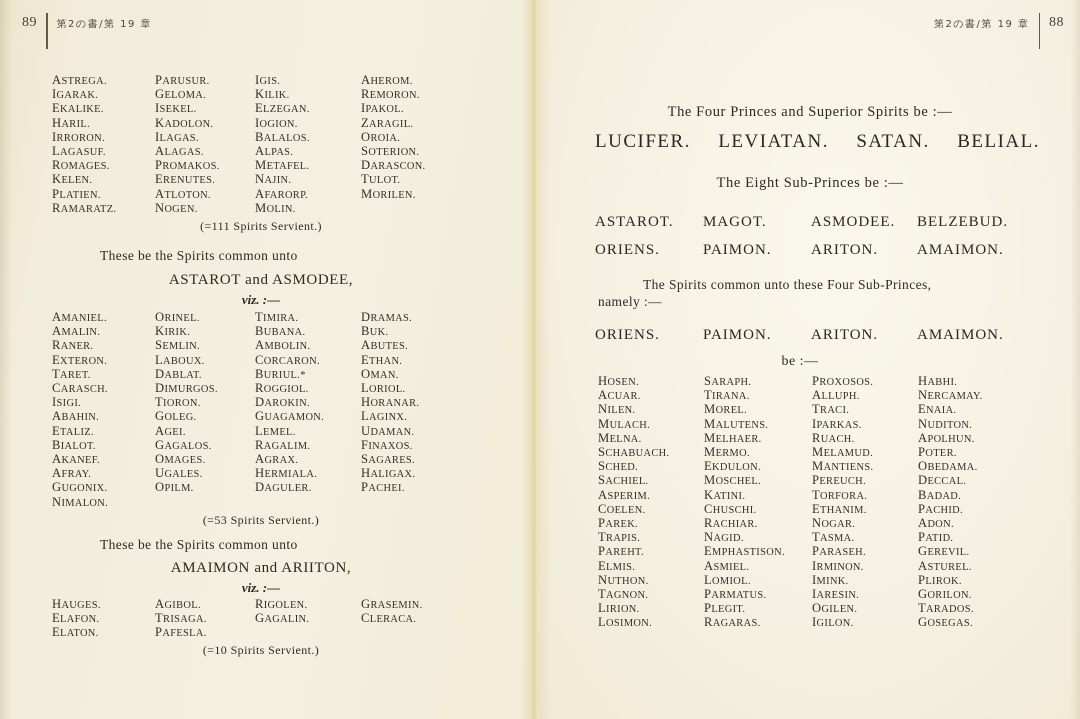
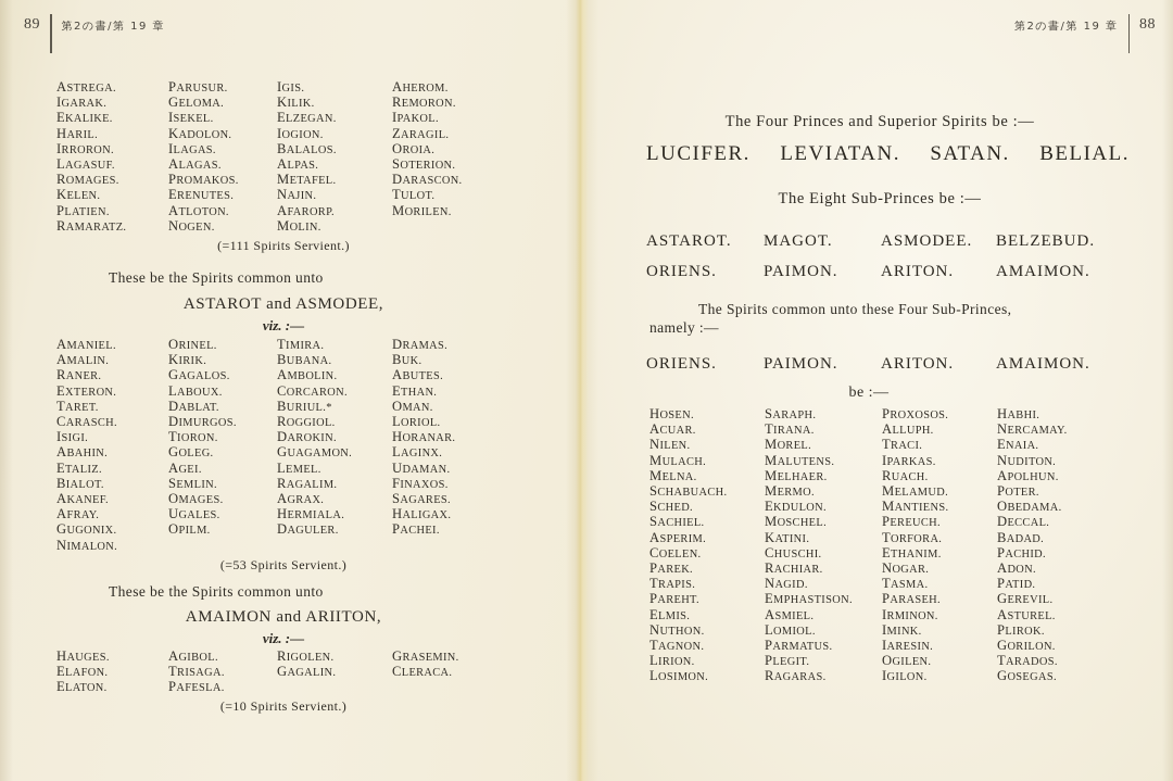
  89
  第2の書/第 19 章
  ASTREGA.
  PARUSUR.
  IGIS.
  AHEROM.
  IGARAK.
  GELOMA.
  KILIK.
  REMORON.
  EKALIKE.
  ISEKEL.
  ELZEGAN.
  IPAKOL.
  HARIL.
  KADOLON.
  IOGION.
  ZARAGIL.
  IRRORON.
  ILAGAS.
  BALALOS.
  OROIA.
  LAGASUF.
  ALAGAS.
  ALPAS.
  SOTERION.
  ROMAGES.
  PROMAKOS.
  METAFEL.
  DARASCON.
  KELEN.
  ERENUTES.
  NAJIN.
  TULOT.
  PLATIEN.
  ATLOTON.
  AFARORP.
  MORILEN.
  RAMARATZ.
  NOGEN.
  MOLIN.
  (=111 Spirits Servient.)
  These be the Spirits common unto
  ASTAROT and ASMODEE,
  viz. :—
  AMANIEL.
  ORINEL.
  TIMIRA.
  DRAMAS.
  AMALIN.
  KIRIK.
  BUBANA.
  BUK.
  RANER.
- SEMLIN.
+ GAGALOS.
  AMBOLIN.
  ABUTES.
  EXTERON.
  LABOUX.
  CORCARON.
  ETHAN.
  TARET.
  DABLAT.
  BURIUL.*
  OMAN.
  CARASCH.
  DIMURGOS.
  ROGGIOL.
  LORIOL.
  ISIGI.
  TIORON.
  DAROKIN.
  HORANAR.
  ABAHIN.
  GOLEG.
  GUAGAMON.
  LAGINX.
  ETALIZ.
  AGEI.
  LEMEL.
  UDAMAN.
  BIALOT.
- GAGALOS.
+ SEMLIN.
  RAGALIM.
  FINAXOS.
  AKANEF.
  OMAGES.
  AGRAX.
  SAGARES.
  AFRAY.
  UGALES.
  HERMIALA.
  HALIGAX.
  GUGONIX.
  OPILM.
  DAGULER.
  PACHEI.
  NIMALON.
  (=53 Spirits Servient.)
  These be the Spirits common unto
  AMAIMON and ARIITON,
  viz. :—
  HAUGES.
  AGIBOL.
  RIGOLEN.
  GRASEMIN.
  ELAFON.
  TRISAGA.
  GAGALIN.
  CLERACA.
  ELATON.
  PAFESLA.
  (=10 Spirits Servient.)
  第2の書/第 19 章
  88
  The Four Princes and Superior Spirits be :—
  LUCIFER.
  LEVIATAN.
  SATAN.
  BELIAL.
  The Eight Sub-Princes be :—
  ASTAROT.
  MAGOT.
  ASMODEE.
  BELZEBUD.
  ORIENS.
  PAIMON.
  ARITON.
  AMAIMON.
  The Spirits common unto these Four Sub-Princes,
  namely :—
  ORIENS.
  PAIMON.
  ARITON.
  AMAIMON.
  be :—
  HOSEN.
  SARAPH.
  PROXOSOS.
  HABHI.
  ACUAR.
  TIRANA.
  ALLUPH.
  NERCAMAY.
  NILEN.
  MOREL.
  TRACI.
  ENAIA.
  MULACH.
  MALUTENS.
  IPARKAS.
  NUDITON.
  MELNA.
  MELHAER.
  RUACH.
  APOLHUN.
  SCHABUACH.
  MERMO.
  MELAMUD.
  POTER.
  SCHED.
  EKDULON.
  MANTIENS.
  OBEDAMA.
  SACHIEL.
  MOSCHEL.
  PEREUCH.
  DECCAL.
  ASPERIM.
  KATINI.
  TORFORA.
  BADAD.
  COELEN.
  CHUSCHI.
  ETHANIM.
  PACHID.
  PAREK.
  RACHIAR.
  NOGAR.
  ADON.
  TRAPIS.
  NAGID.
  TASMA.
  PATID.
  PAREHT.
  EMPHASTISON.
  PARASEH.
  GEREVIL.
  ELMIS.
  ASMIEL.
  IRMINON.
  ASTUREL.
  NUTHON.
  LOMIOL.
  IMINK.
  PLIROK.
  TAGNON.
  PARMATUS.
  IARESIN.
  GORILON.
  LIRION.
  PLEGIT.
  OGILEN.
  TARADOS.
  LOSIMON.
  RAGARAS.
  IGILON.
  GOSEGAS.
